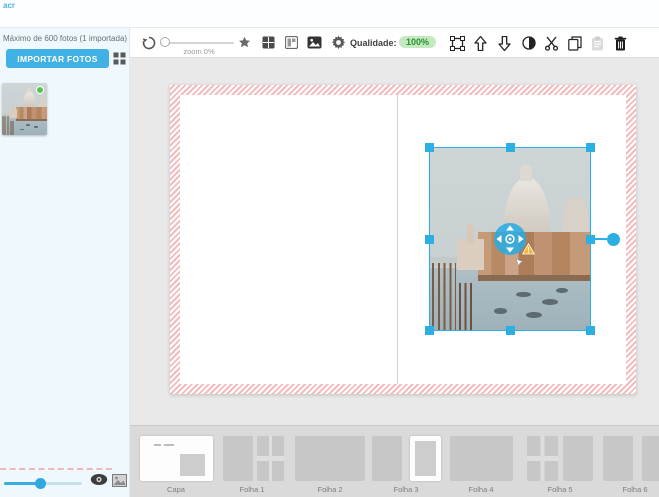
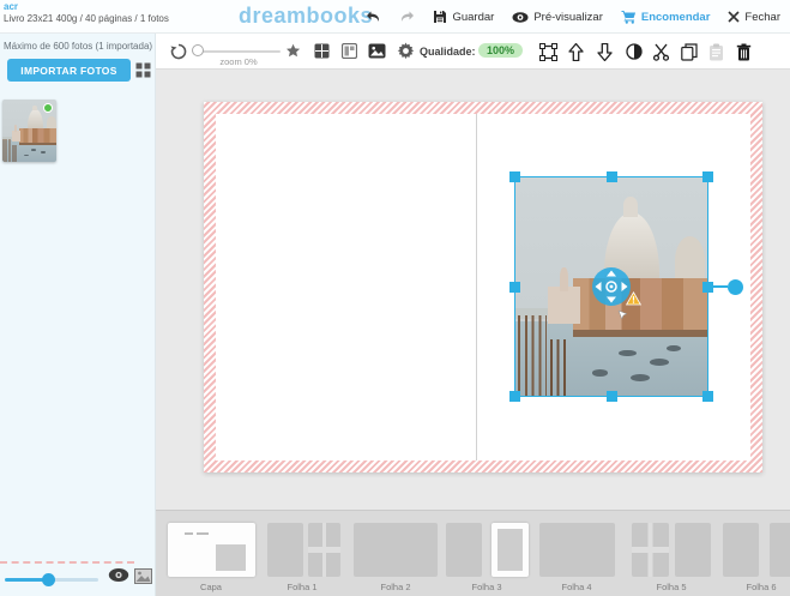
  acr
+ Livro 23x21 400g / 40 páginas / 1 fotos
+ dreambooks
+ Guardar
+ Pré-visualizar
+ Encomendar
+ Fechar
  Máximo de 600 fotos (1 importada)
  IMPORTAR FOTOS
  zoom 0%
  Qualidade:
  100%
  Capa
  Folha 1
  Folha 2
  Folha 3
  Folha 4
  Folha 5
  Folha 6
